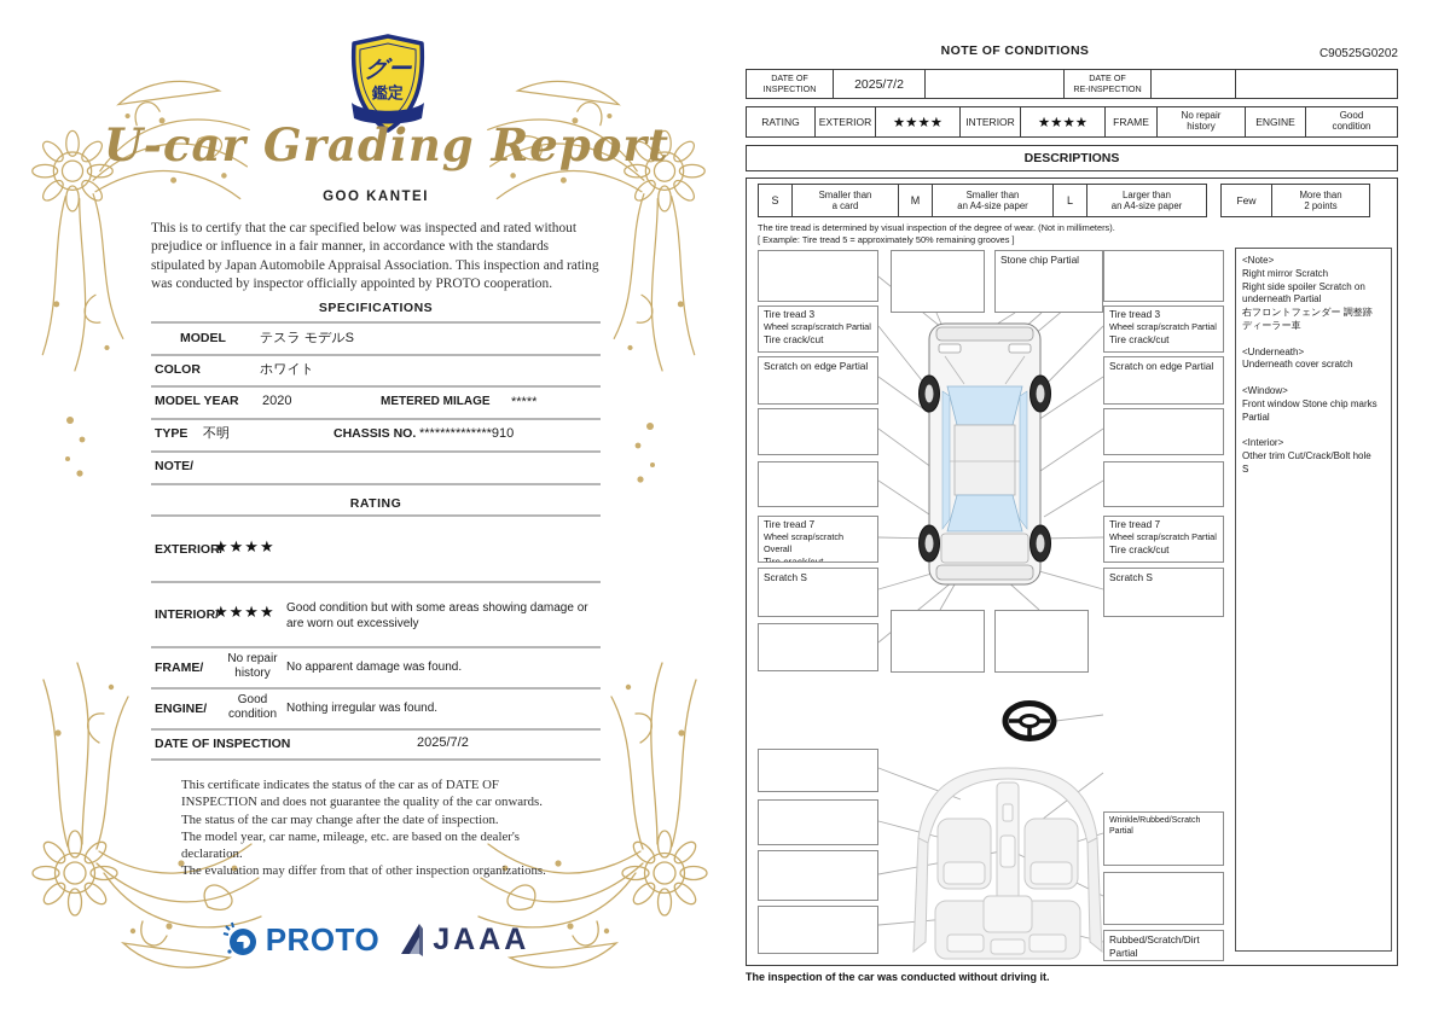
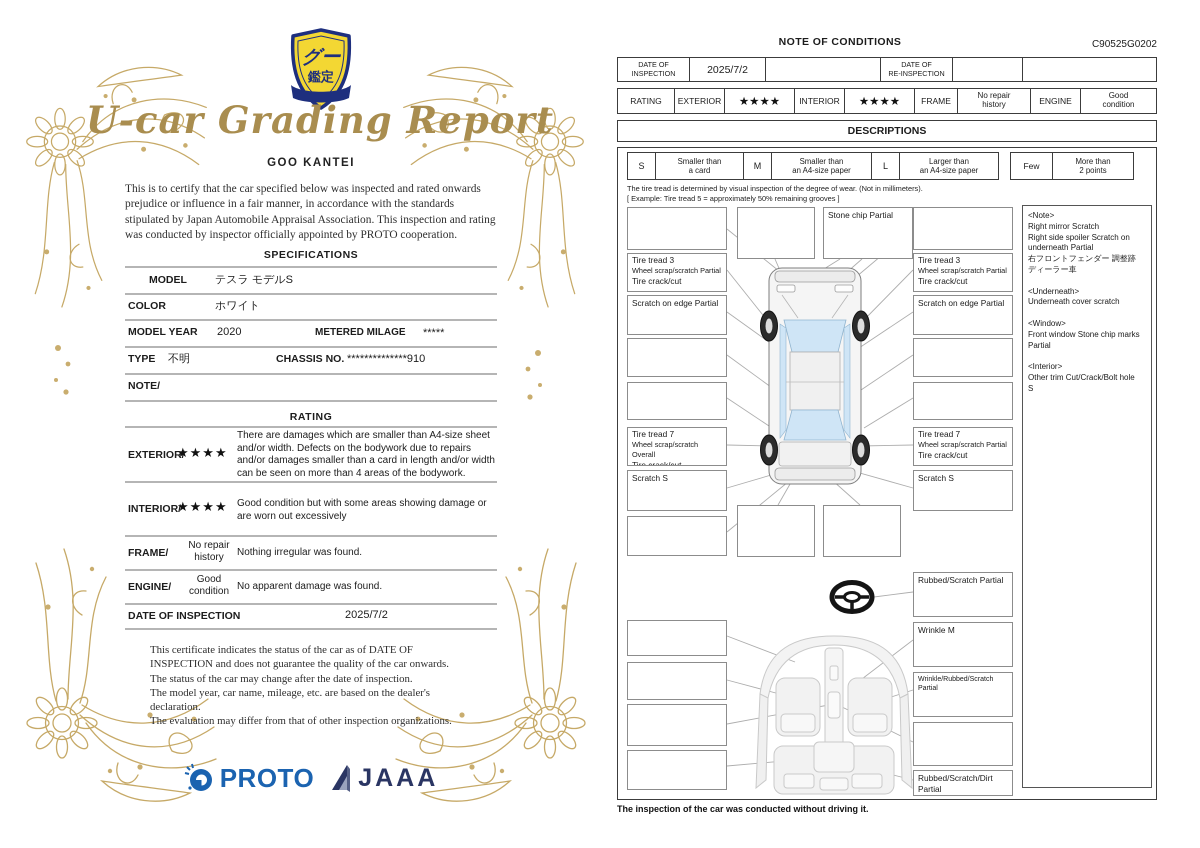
  グー
  鑑定
  U-car Grading Report
  GOO KANTEI
- This is to certify that the car specified below was inspected and rated without prejudice or influence in a fair manner, in accordance with the standards stipulated by Japan Automobile Appraisal Association. This inspection and rating was conducted by inspector officially appointed by PROTO cooperation.
+ This is to certify that the car specified below was inspected and rated onwards prejudice or influence in a fair manner, in accordance with the standards stipulated by Japan Automobile Appraisal Association. This inspection and rating was conducted by inspector officially appointed by PROTO cooperation.
  SPECIFICATIONS
  MODEL
  テスラ モデルS
  COLOR
  ホワイト
  MODEL YEAR
  2020
  METERED MILAGE
  *****
  TYPE
  不明
  CHASSIS NO.
  **************910
  NOTE/
  RATING
  EXTERIOR/
  ★★★★
+ There are damages which are smaller than A4-size sheet and/or width. Defects on the bodywork due to repairs and/or damages smaller than a card in length and/or width can be seen on more than 4 areas of the bodywork.
  INTERIOR/
  ★★★★
  Good condition but with some areas showing damage or are worn out excessively
  FRAME/
  No repair
  history
- No apparent damage was found.
+ Nothing irregular was found.
  ENGINE/
  Good
  condition
- Nothing irregular was found.
+ No apparent damage was found.
  DATE OF INSPECTION
  2025/7/2
  This certificate indicates the status of the car as of DATE OF
  INSPECTION and does not guarantee the quality of the car onwards.
  The status of the car may change after the date of inspection.
  The model year, car name, mileage, etc. are based on the dealer's
  declaration.
  The evaluation may differ from that of other inspection organizations.
  PROTO
  JAAA
  NOTE OF CONDITIONS
  C90525G0202
  DATE OF
  INSPECTION
  2025/7/2
  DATE OF
  RE-INSPECTION
  RATING
  EXTERIOR
  ★★★★
  INTERIOR
  ★★★★
  FRAME
  No repair
  history
  ENGINE
  Good
  condition
  DESCRIPTIONS
  S
  Smaller than
  a card
  M
  Smaller than
  an A4-size paper
  L
  Larger than
  an A4-size paper
  Few
  More than
  2 points
  The tire tread is determined by visual inspection of the degree of wear. (Not in millimeters).
  [ Example: Tire tread 5 = approximately 50% remaining grooves ]
  Tire tread 3
  Wheel scrap/scratch Partial
  Tire crack/cut
  Scratch on edge Partial
  Tire tread 7
  Wheel scrap/scratch Overall
  Tire crack/cut
  Scratch S
  Stone chip Partial
  Tire tread 3
  Wheel scrap/scratch Partial
  Tire crack/cut
  Scratch on edge Partial
  Tire tread 7
  Wheel scrap/scratch Partial
  Tire crack/cut
  Scratch S
+ Rubbed/Scratch Partial
+ Wrinkle M
  Rubbed/Scratch/Dirt Partial
  <Note>
  Right mirror Scratch
  Right side spoiler Scratch on
  underneath Partial
  右フロントフェンダー 調整跡
  ディーラー車
  <Underneath>
  Underneath cover scratch
  <Window>
  Front window Stone chip marks
  Partial
  <Interior>
  Other trim Cut/Crack/Bolt hole
  S
  The inspection of the car was conducted without driving it.
